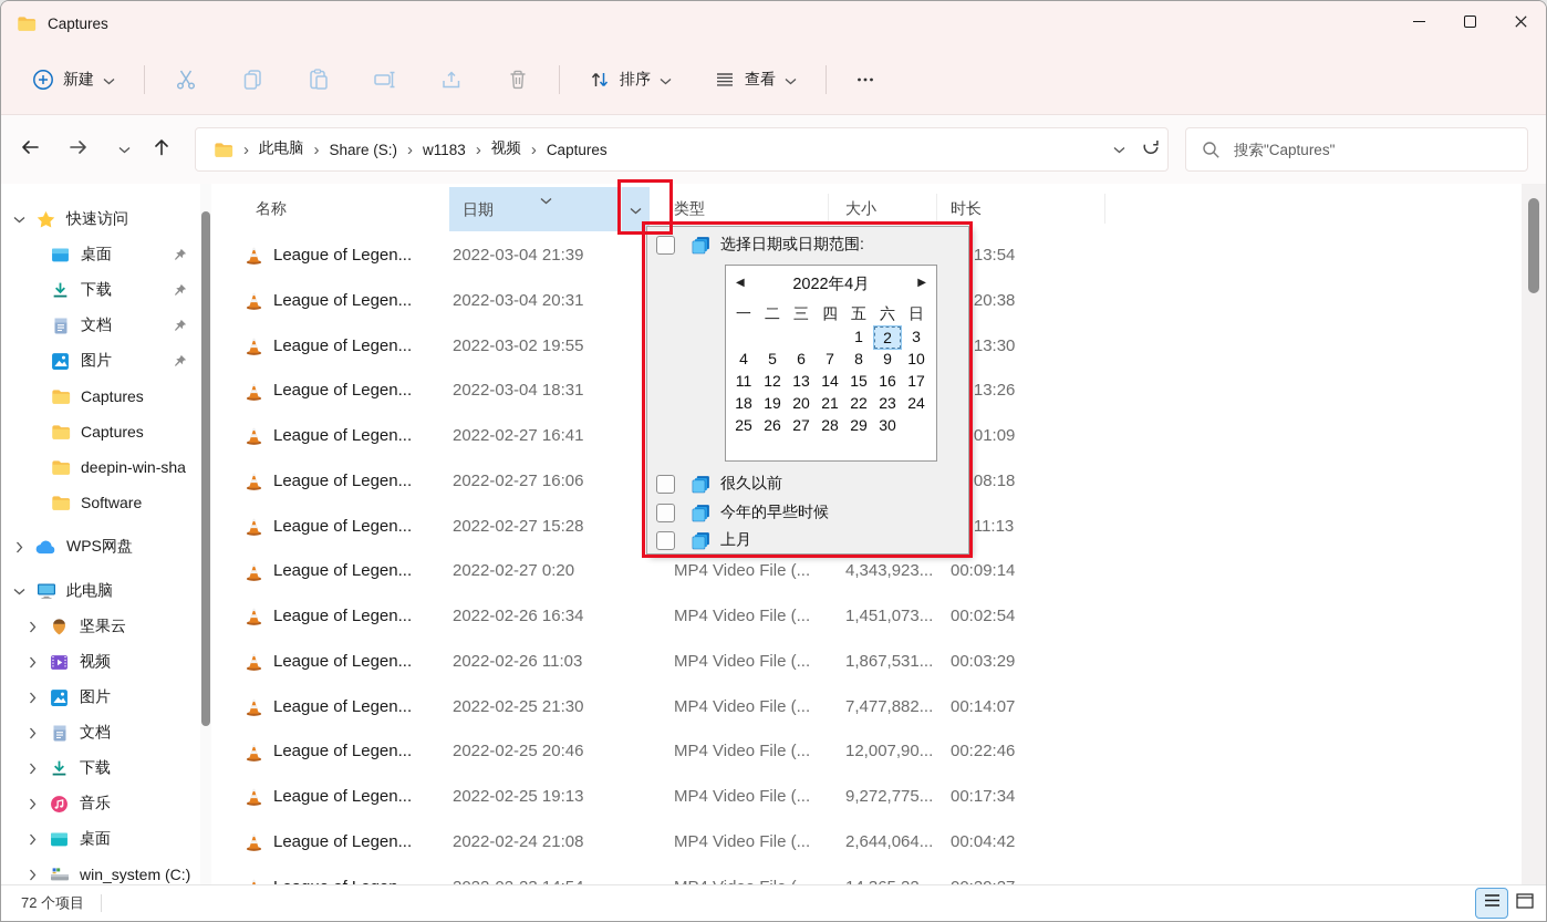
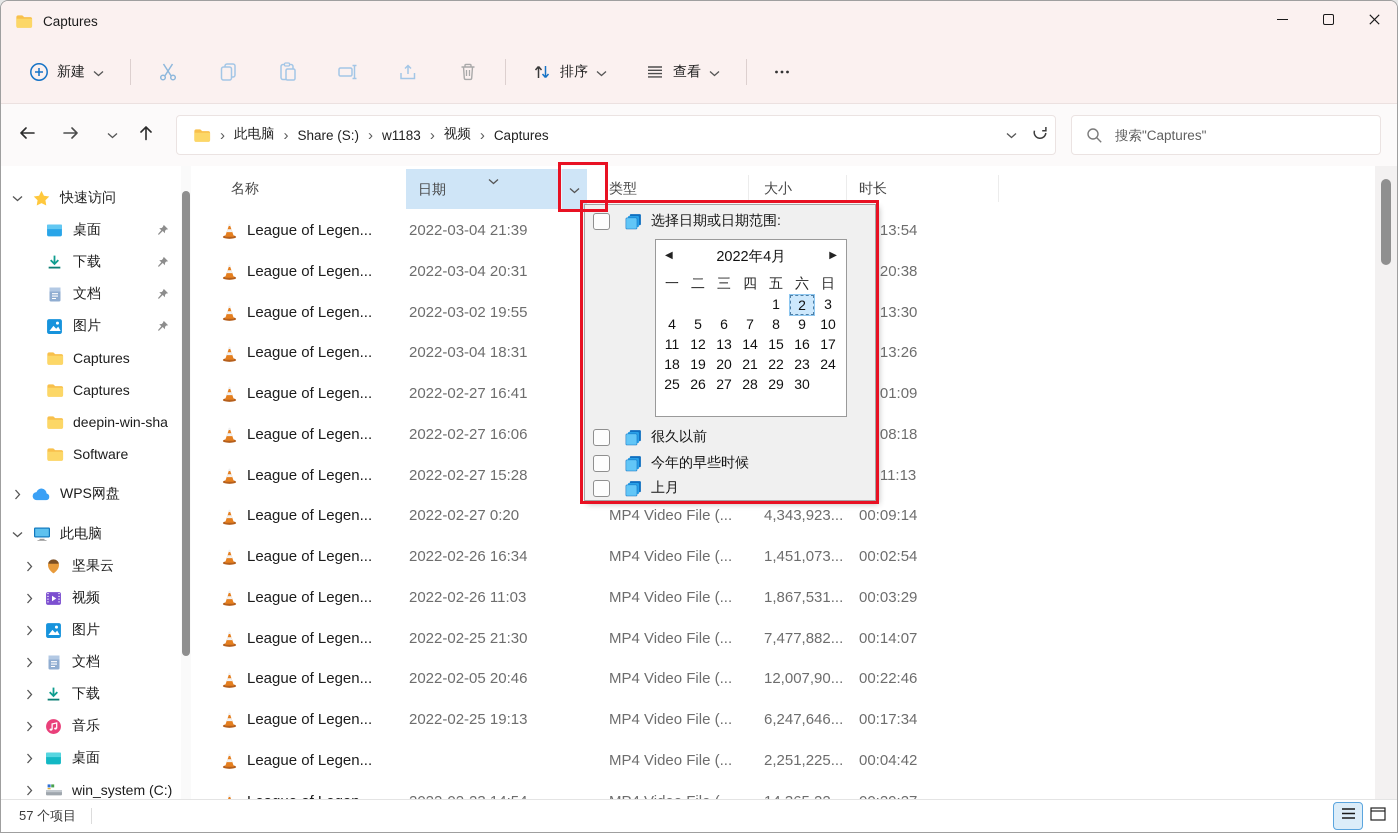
  Captures
  新建
  排序
  查看
  ›
  此电脑
  ›
  Share (S:)
  ›
  w1183
  ›
  视频
  ›
  Captures
  搜索"Captures"
  快速访问
  桌面
  下载
  文档
  图片
  Captures
  Captures
  deepin-win-sha
  Software
  WPS网盘
  此电脑
  坚果云
  视频
  图片
  文档
  下载
  音乐
  桌面
  win_system (C:)
  名称
  日期
  类型
  大小
  时长
  League of Legen...
  2022-03-04 21:39
  :13:54
  League of Legen...
  2022-03-04 20:31
  :20:38
  League of Legen...
  2022-03-02 19:55
  :13:30
  League of Legen...
  2022-03-04 18:31
  :13:26
  League of Legen...
  2022-02-27 16:41
  :01:09
  League of Legen...
  2022-02-27 16:06
  :08:18
  League of Legen...
  2022-02-27 15:28
  :11:13
  League of Legen...
  2022-02-27 0:20
  MP4 Video File (...
  4,343,923...
  00:09:14
  League of Legen...
  2022-02-26 16:34
  MP4 Video File (...
  1,451,073...
  00:02:54
  League of Legen...
  2022-02-26 11:03
  MP4 Video File (...
  1,867,531...
  00:03:29
  League of Legen...
  2022-02-25 21:30
  MP4 Video File (...
  7,477,882...
  00:14:07
  League of Legen...
- 2022-02-25 20:46
+ 2022-02-05 20:46
  MP4 Video File (...
  12,007,90...
  00:22:46
  League of Legen...
  2022-02-25 19:13
  MP4 Video File (...
- 9,272,775...
+ 6,247,646...
  00:17:34
  League of Legen...
- 2022-02-24 21:08
  MP4 Video File (...
- 2,644,064...
+ 2,251,225...
  00:04:42
- 72 个项目
+ 57 个项目
  选择日期或日期范围:
  ◀
  2022年4月
  ▶
  一
  二
  三
  四
  五
  六
  日
  1
  2
  3
  4
  5
  6
  7
  8
  9
  10
  11
  12
  13
  14
  15
  16
  17
  18
  19
  20
  21
  22
  23
  24
  25
  26
  27
  28
  29
  30
  很久以前
  今年的早些时候
  上月
